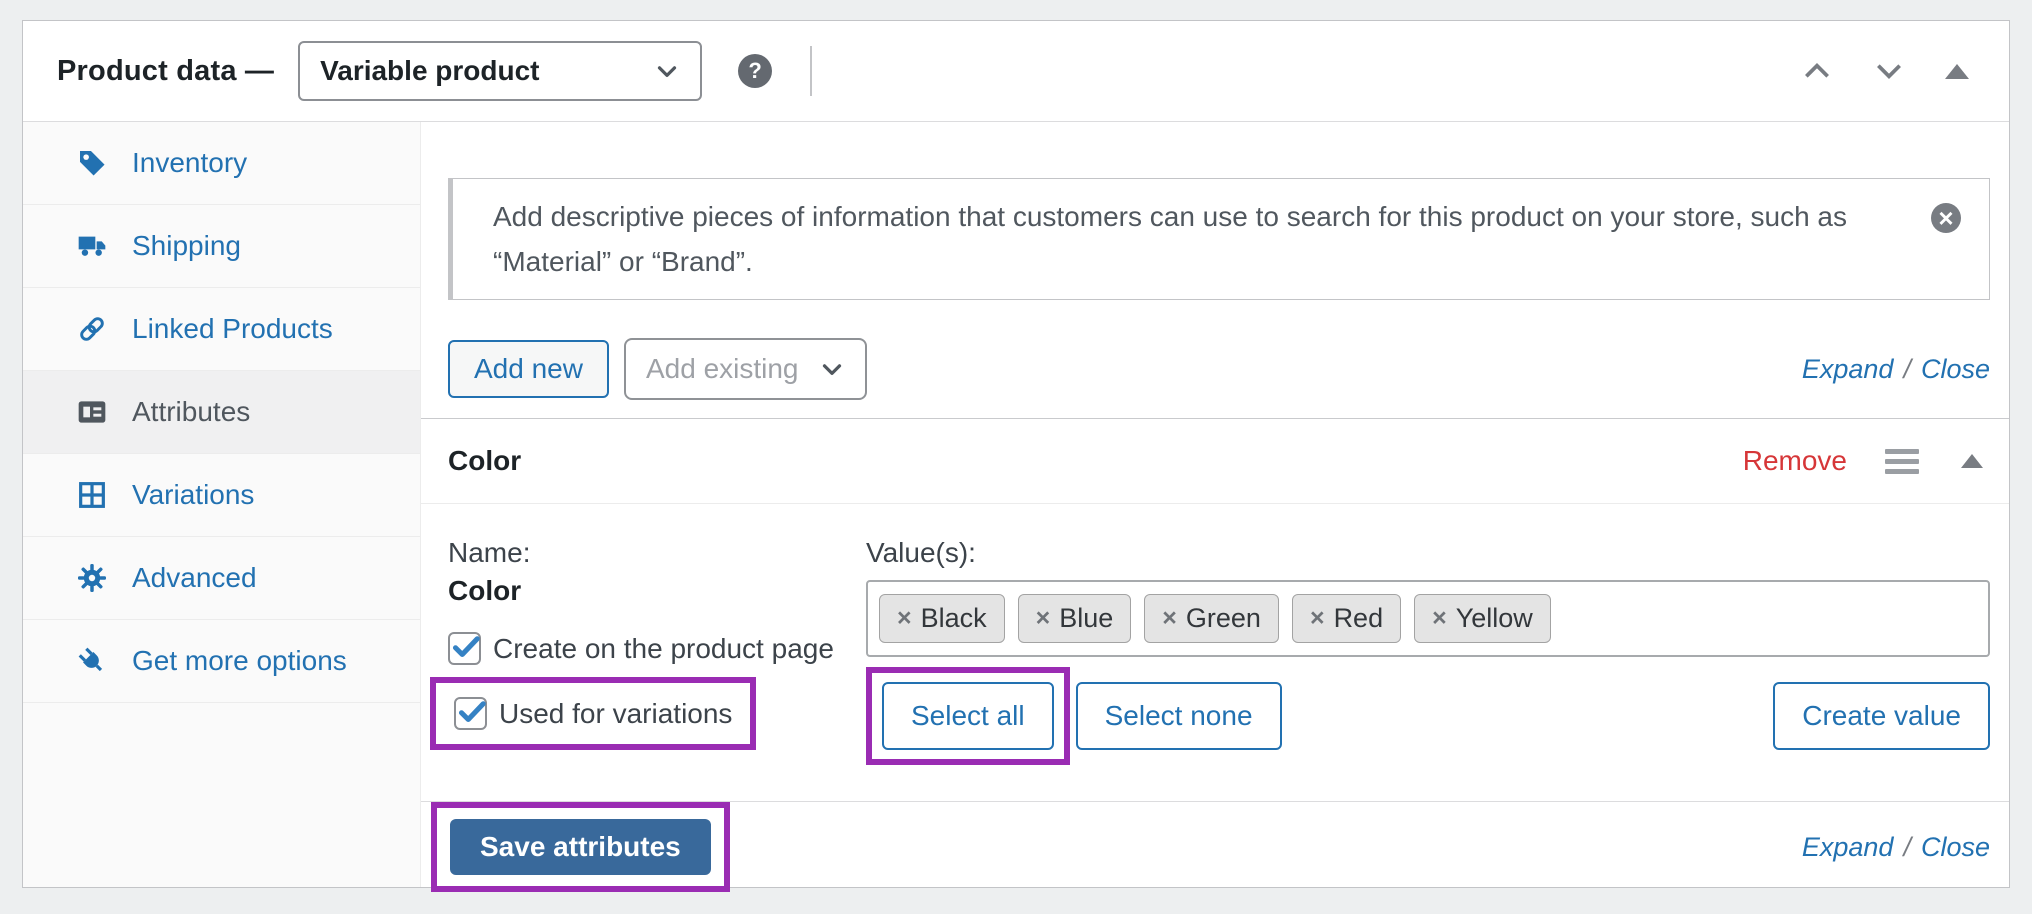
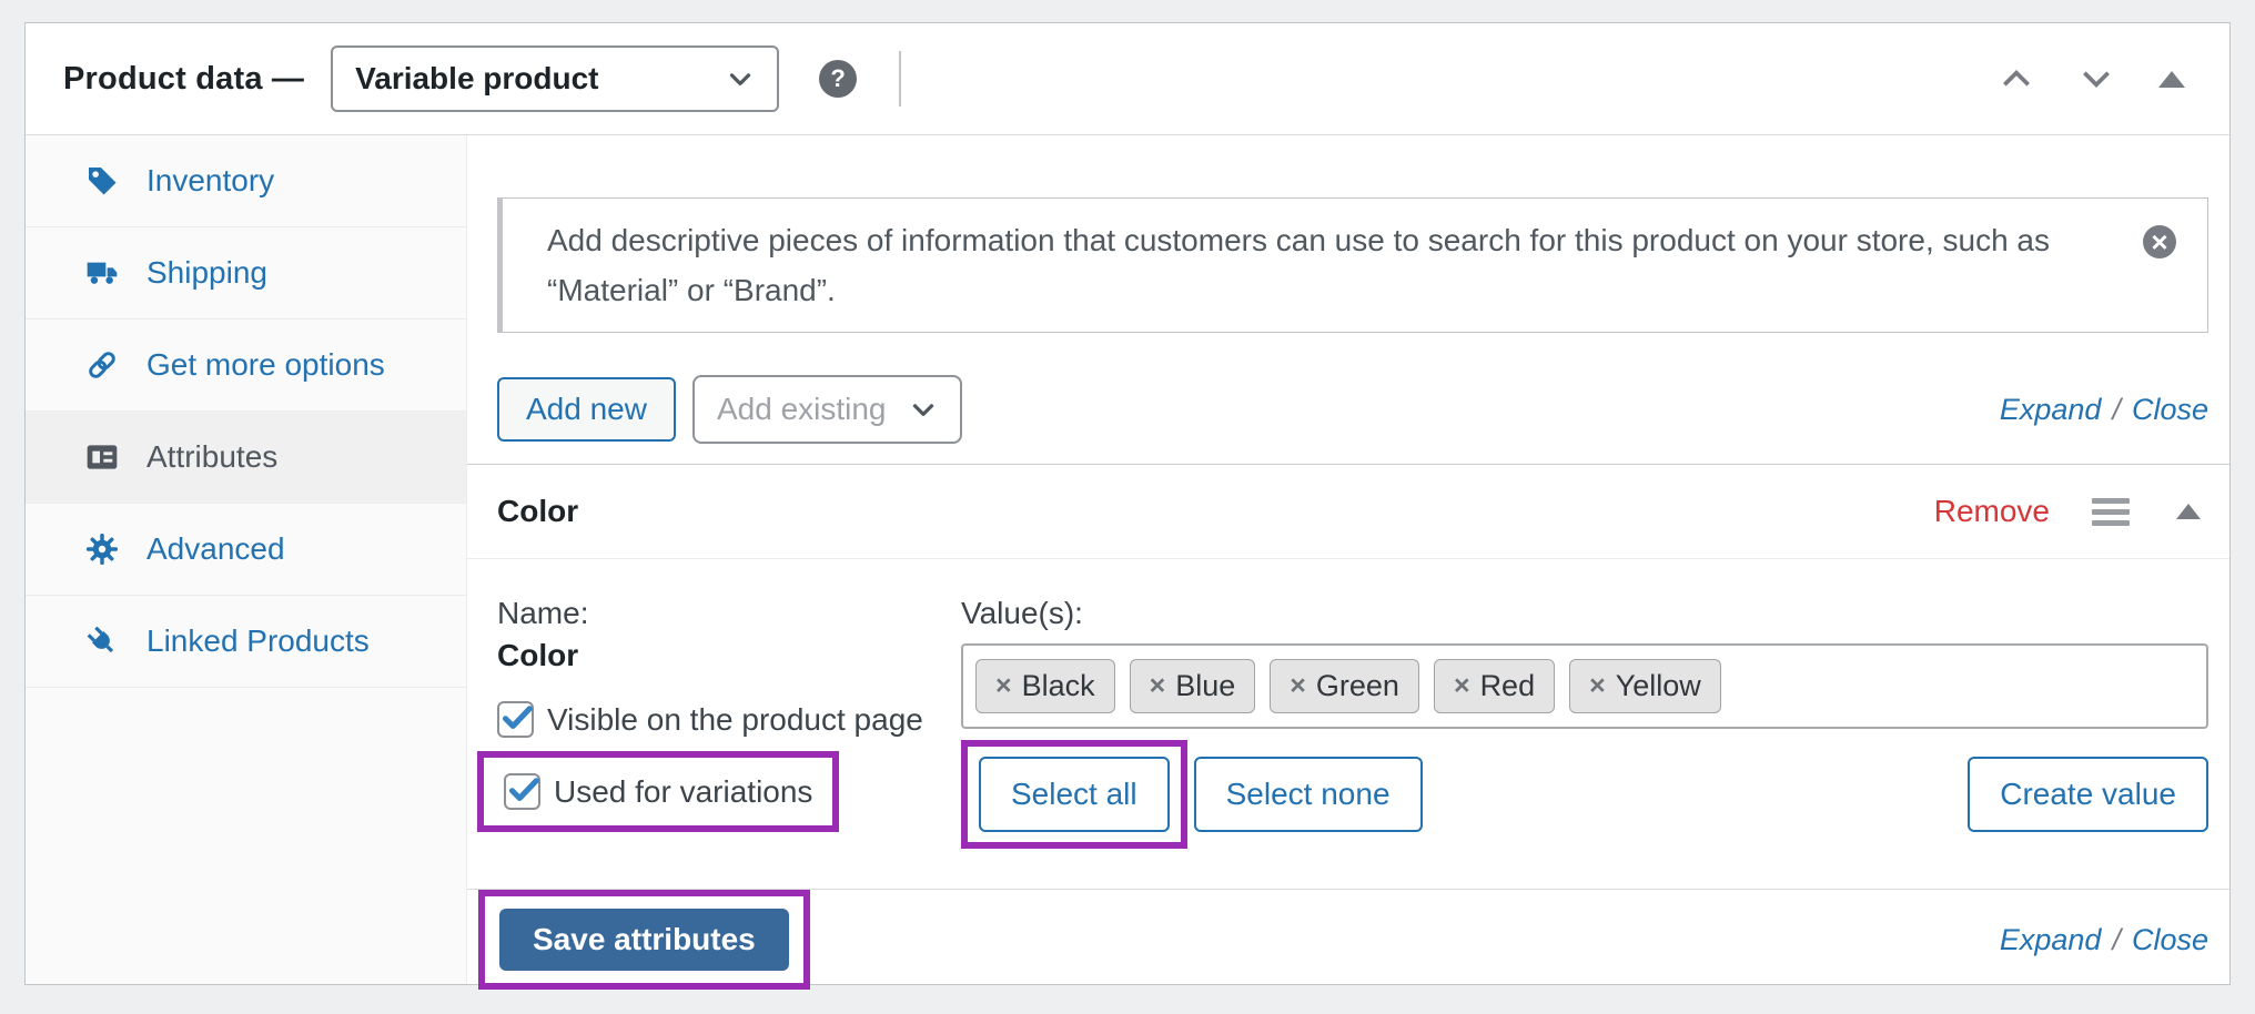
  Product data —
  Variable product
  ?
  Inventory
  Shipping
- Linked Products
+ Get more options
  Attributes
- Variations
  Advanced
- Get more options
+ Linked Products
  Add descriptive pieces of information that customers can use to search for this product on your store, such as “Material” or “Brand”.
  ×
  Add new
  Add existing
  Expand
  /
  Close
  Color
  Remove
  Name:
  Color
- Create on the product page
+ Visible on the product page
  Used for variations
  Value(s):
  ×
  Black
  ×
  Blue
  ×
  Green
  ×
  Red
  ×
  Yellow
  Select all
  Select none
  Create value
  Save attributes
  Expand
  /
  Close
